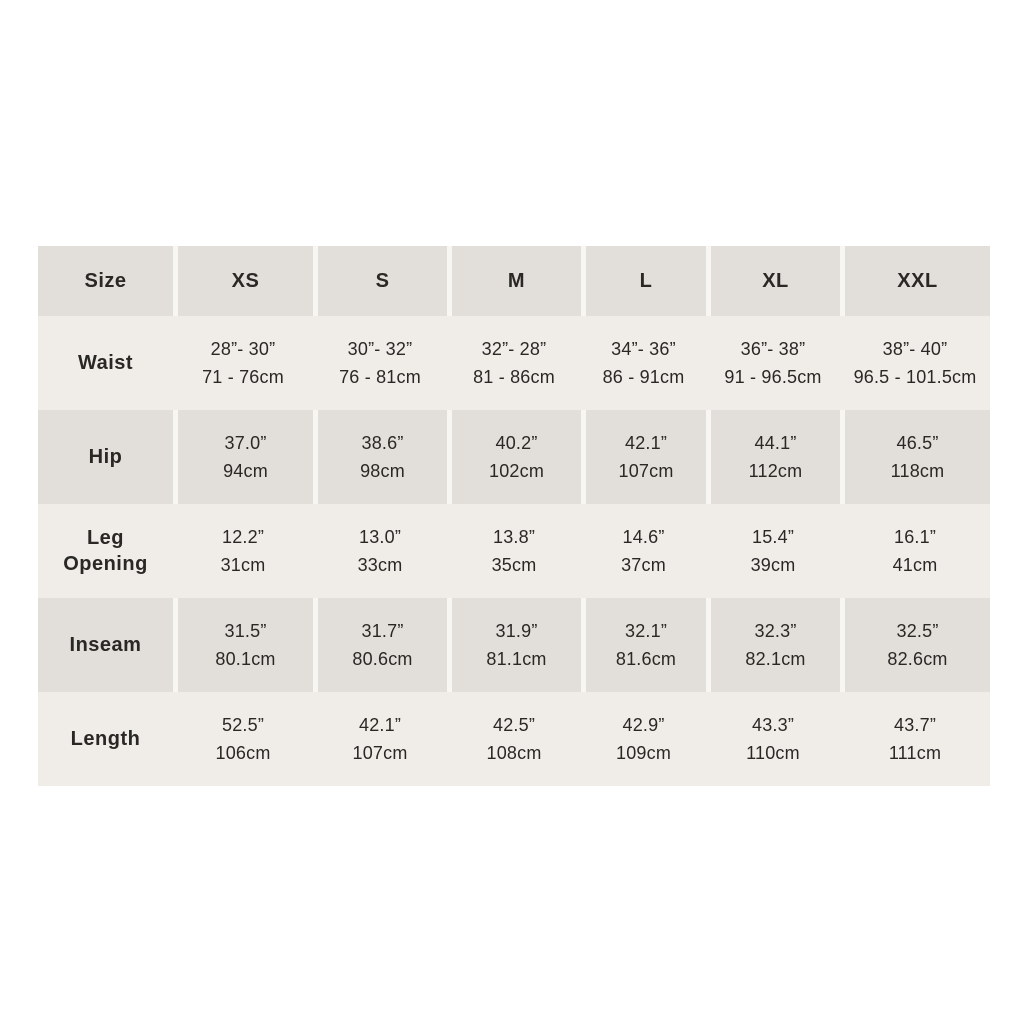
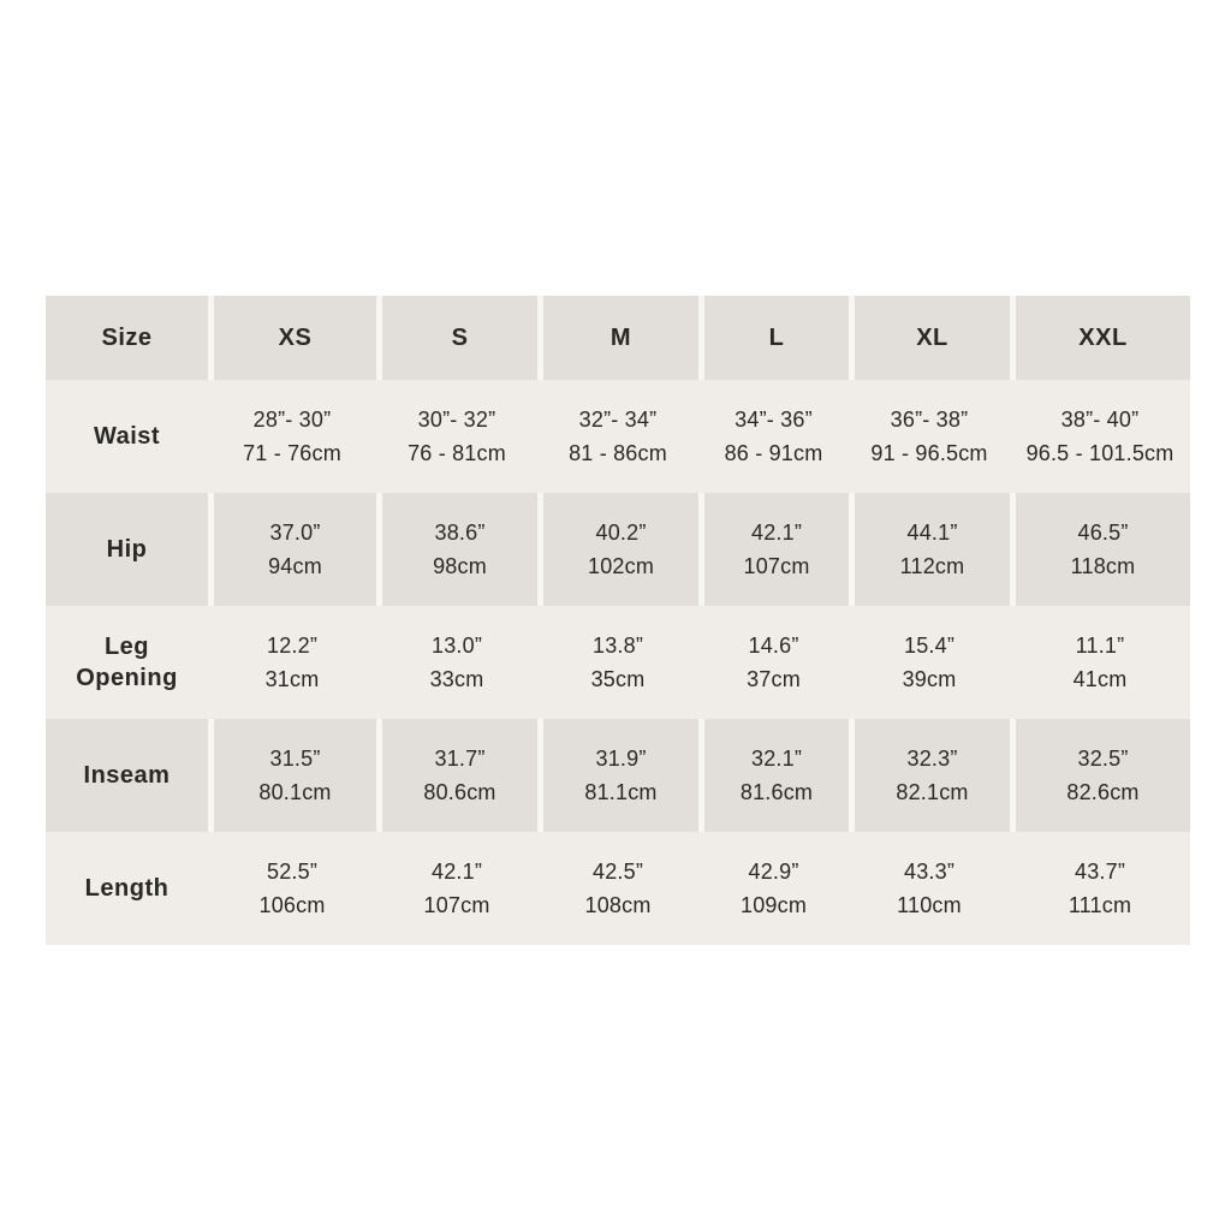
  Size	XS	S	M	L	XL	XXL
- Waist	28”- 30” 71 - 76cm	30”- 32” 76 - 81cm	32”- 28” 81 - 86cm	34”- 36” 86 - 91cm	36”- 38” 91 - 96.5cm	38”- 40” 96.5 - 101.5cm
+ Waist	28”- 30” 71 - 76cm	30”- 32” 76 - 81cm	32”- 34” 81 - 86cm	34”- 36” 86 - 91cm	36”- 38” 91 - 96.5cm	38”- 40” 96.5 - 101.5cm
  Hip	37.0” 94cm	38.6” 98cm	40.2” 102cm	42.1” 107cm	44.1” 112cm	46.5” 118cm
- Leg Opening	12.2” 31cm	13.0” 33cm	13.8” 35cm	14.6” 37cm	15.4” 39cm	16.1” 41cm
+ Leg Opening	12.2” 31cm	13.0” 33cm	13.8” 35cm	14.6” 37cm	15.4” 39cm	11.1” 41cm
  Inseam	31.5” 80.1cm	31.7” 80.6cm	31.9” 81.1cm	32.1” 81.6cm	32.3” 82.1cm	32.5” 82.6cm
  Length	52.5” 106cm	42.1” 107cm	42.5” 108cm	42.9” 109cm	43.3” 110cm	43.7” 111cm
